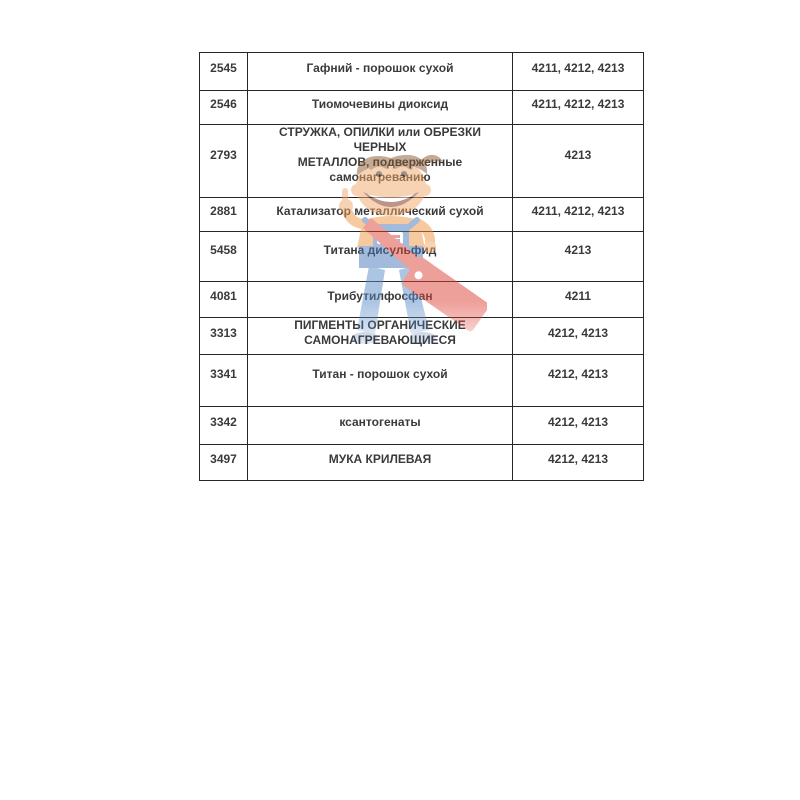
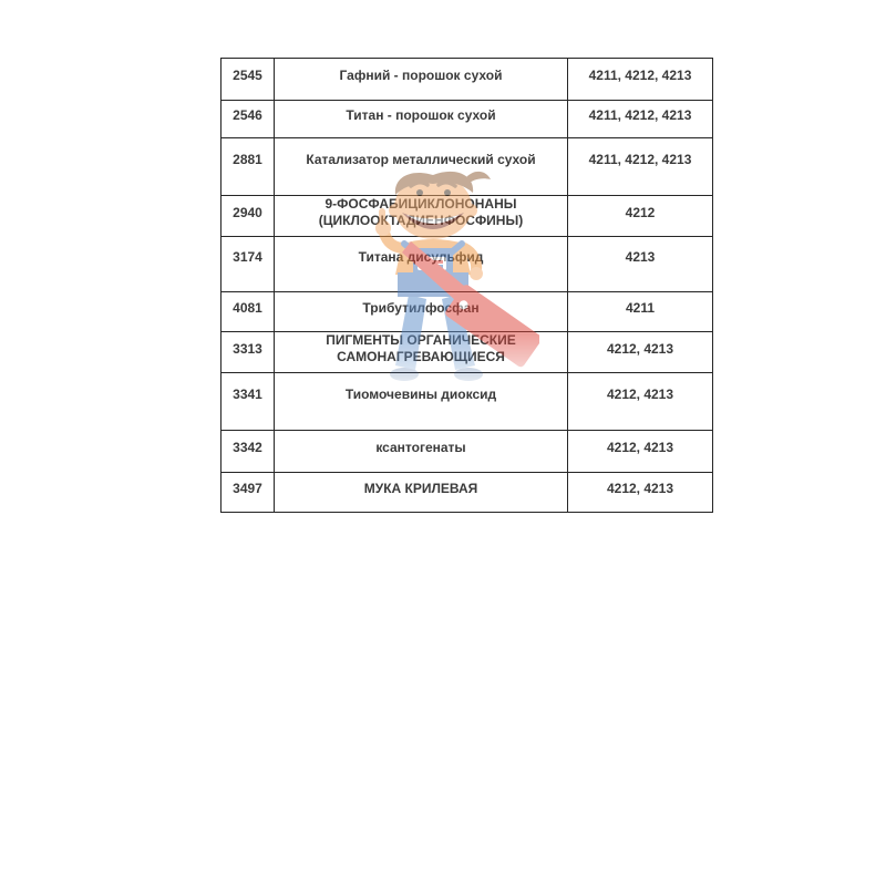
  2545	Гафний - порошок сухой	4211, 4212, 4213
- 2546	Тиомочевины диоксид	4211, 4212, 4213
+ 2546	Титан - порошок сухой	4211, 4212, 4213
- 2793	СТРУЖКА, ОПИЛКИ или ОБРЕЗКИ ЧЕРНЫХ МЕТАЛЛОВ, подверженные самонагреванию	4213
  2881	Катализатор металлический сухой	4211, 4212, 4213
+ 2940	9-ФОСФАБИЦИКЛОНОНАНЫ (ЦИКЛООКТАДИЕНФОСФИНЫ)	4212
- 5458	Титана дисульфид	4213
+ 3174	Титана дисульфид	4213
  4081	Трибутилфосфан	4211
  3313	ПИГМЕНТЫ ОРГАНИЧЕСКИЕ САМОНАГРЕВАЮЩИЕСЯ	4212, 4213
- 3341	Титан - порошок сухой	4212, 4213
+ 3341	Тиомочевины диоксид	4212, 4213
  3342	ксантогенаты	4212, 4213
  3497	МУКА КРИЛЕВАЯ	4212, 4213
